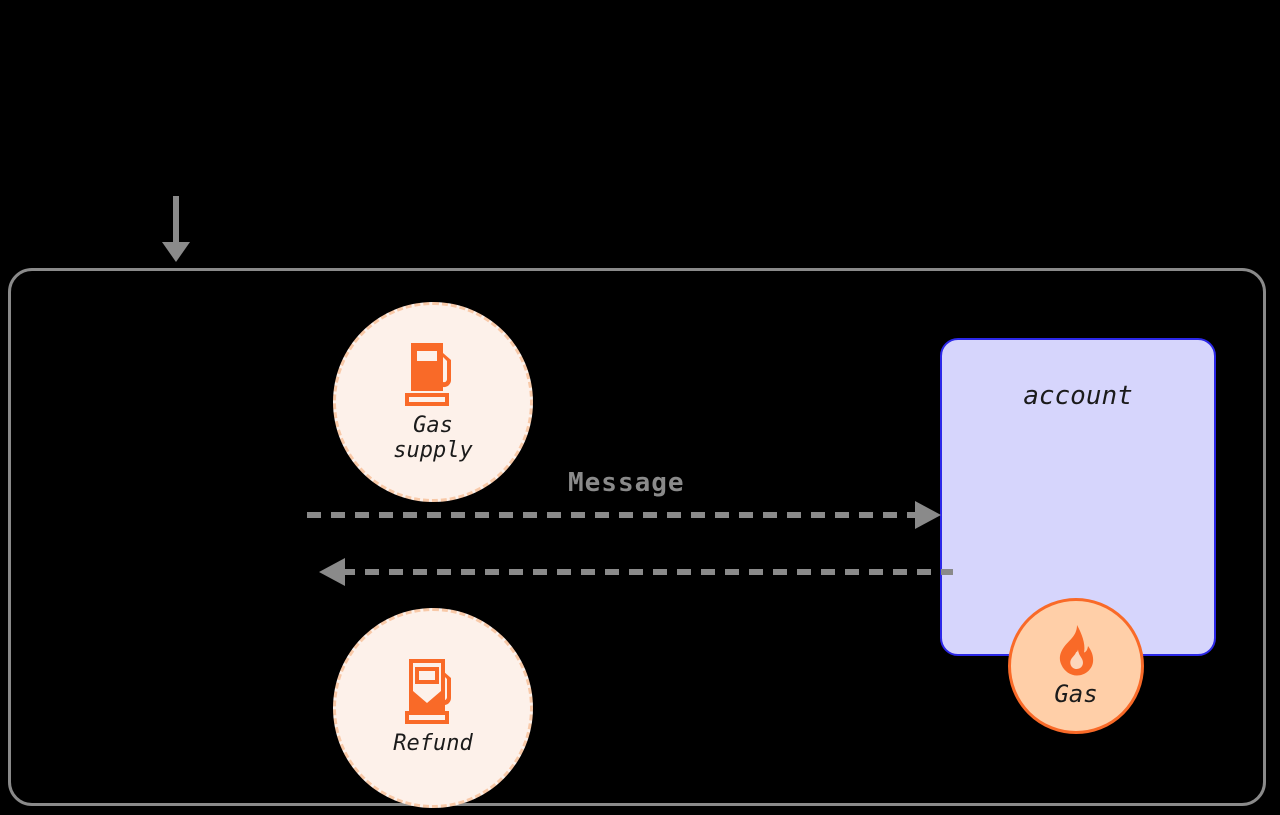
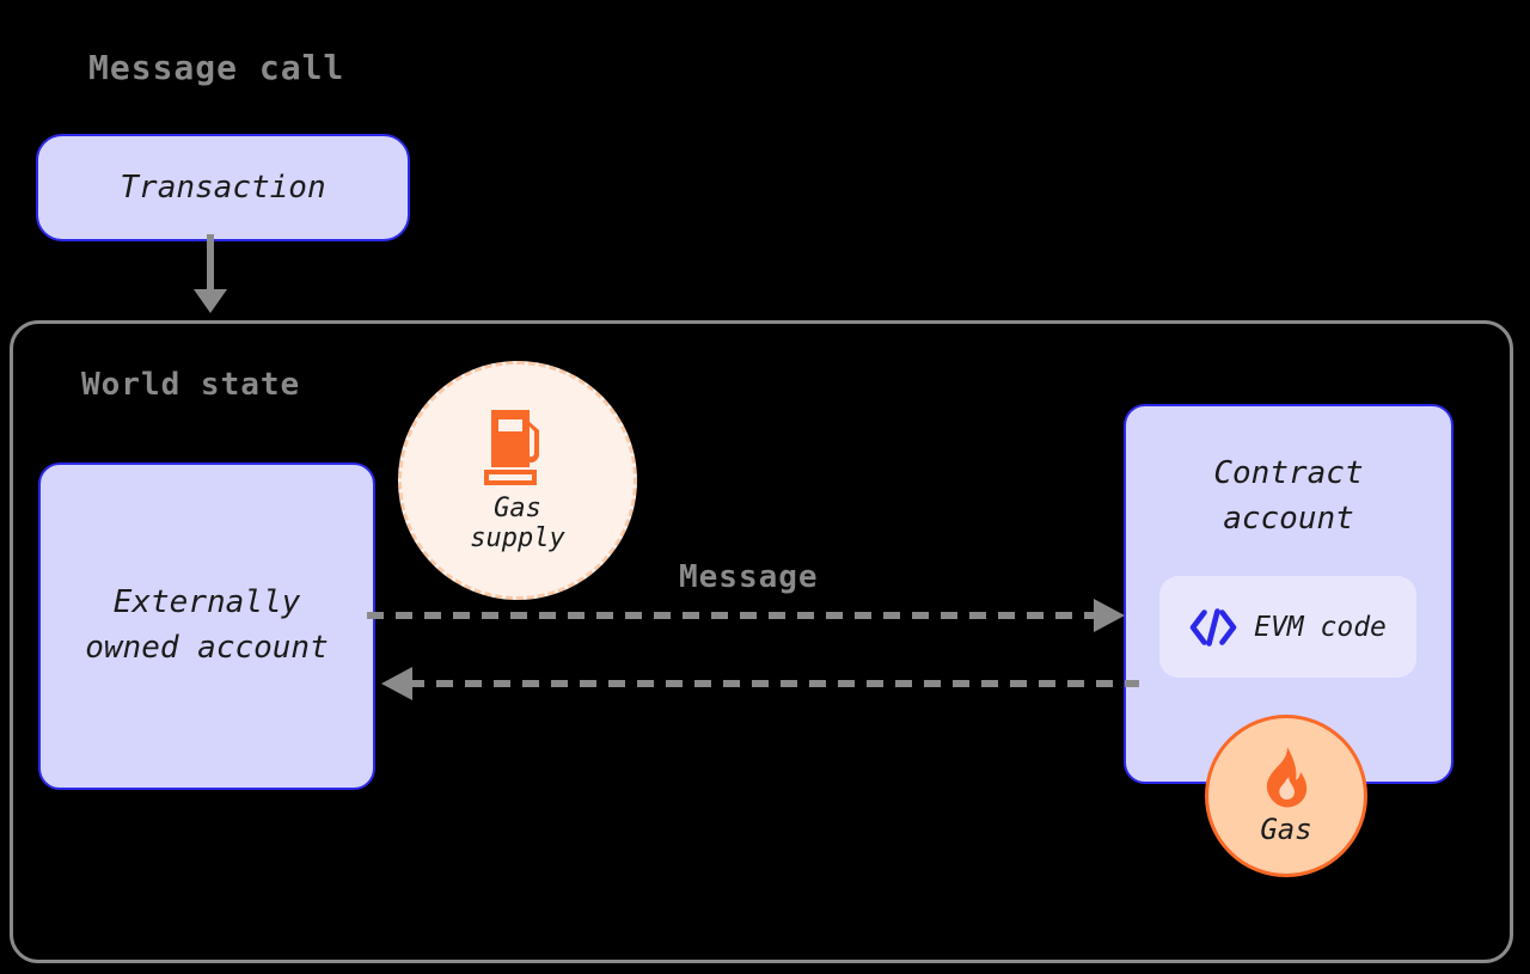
+ Message call
+ Transaction
+ World state
+ Externally
+ owned account
+ Contract
  account
+ EVM code
  Gas
  supply
- Refund
  Message
  Gas
